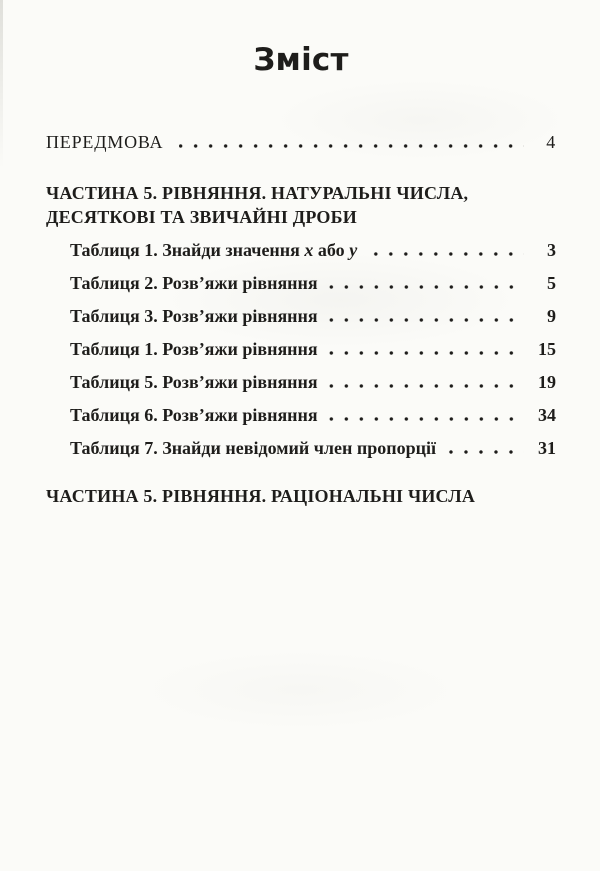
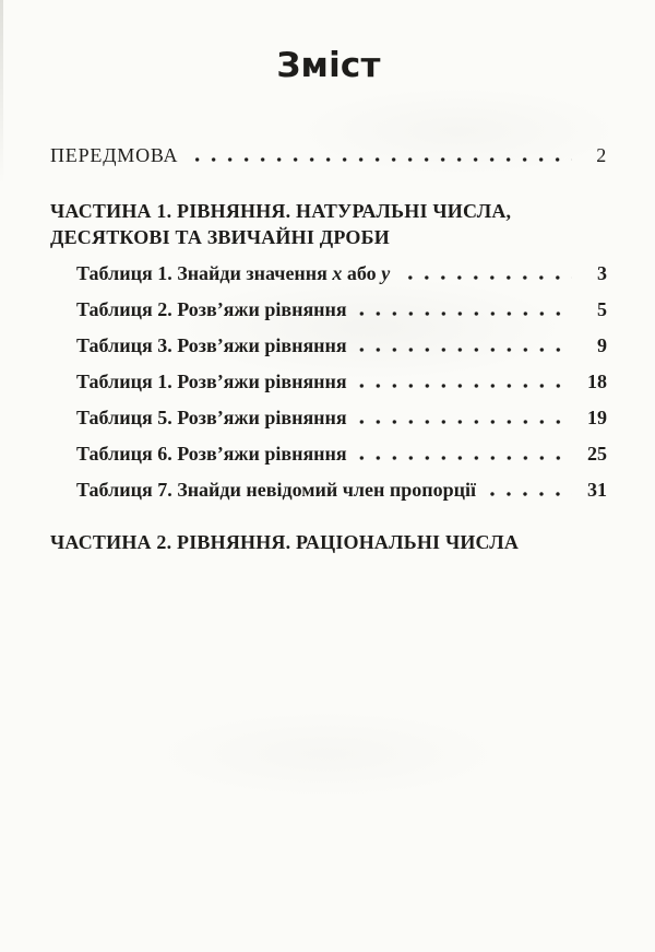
  Зміст
  ПЕРЕДМОВА
- 4
+ 2
- ЧАСТИНА 5. РІВНЯННЯ. НАТУРАЛЬНІ ЧИСЛА,
+ ЧАСТИНА 1. РІВНЯННЯ. НАТУРАЛЬНІ ЧИСЛА,
  ДЕСЯТКОВІ ТА ЗВИЧАЙНІ ДРОБИ
  Таблиця 1. Знайди значення x або y
  3
  Таблиця 2. Розв’яжи рівняння
  5
  Таблиця 3. Розв’яжи рівняння
  9
  Таблиця 1. Розв’яжи рівняння
- 15
+ 18
  Таблиця 5. Розв’яжи рівняння
  19
  Таблиця 6. Розв’яжи рівняння
- 34
+ 25
  Таблиця 7. Знайди невідомий член пропорції
  31
- ЧАСТИНА 5. РІВНЯННЯ. РАЦІОНАЛЬНІ ЧИСЛА
+ ЧАСТИНА 2. РІВНЯННЯ. РАЦІОНАЛЬНІ ЧИСЛА
